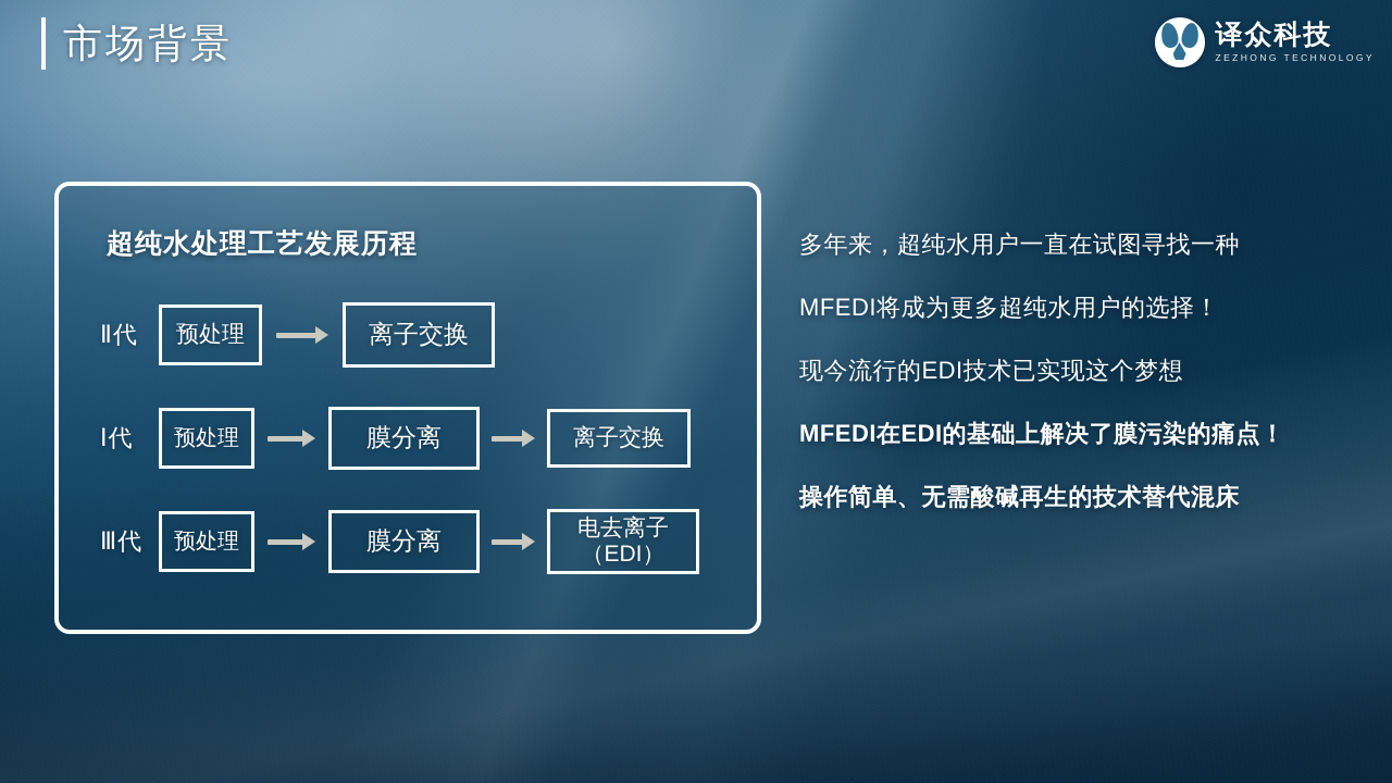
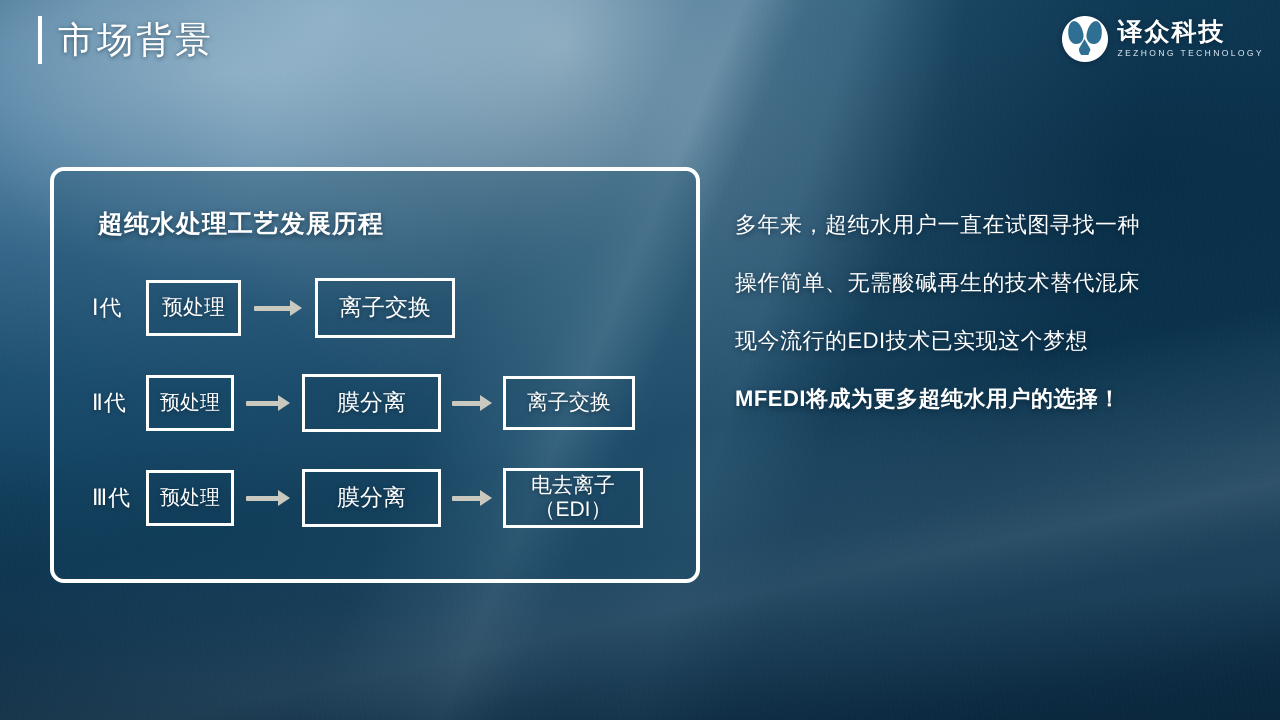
  市场背景
  译众科技
  ZEZHONG TECHNOLOGY
  超纯水处理工艺发展历程
- Ⅱ代
+ Ⅰ代
  预处理
  离子交换
- Ⅰ代
+ Ⅱ代
  预处理
  膜分离
  离子交换
  Ⅲ代
  预处理
  膜分离
  电去离子
  （EDI）
  多年来，超纯水用户一直在试图寻找一种
- MFEDI将成为更多超纯水用户的选择！
+ 操作简单、无需酸碱再生的技术替代混床
  现今流行的EDI技术已实现这个梦想
- MFEDI在EDI的基础上解决了膜污染的痛点！
- 操作简单、无需酸碱再生的技术替代混床
+ MFEDI将成为更多超纯水用户的选择！
